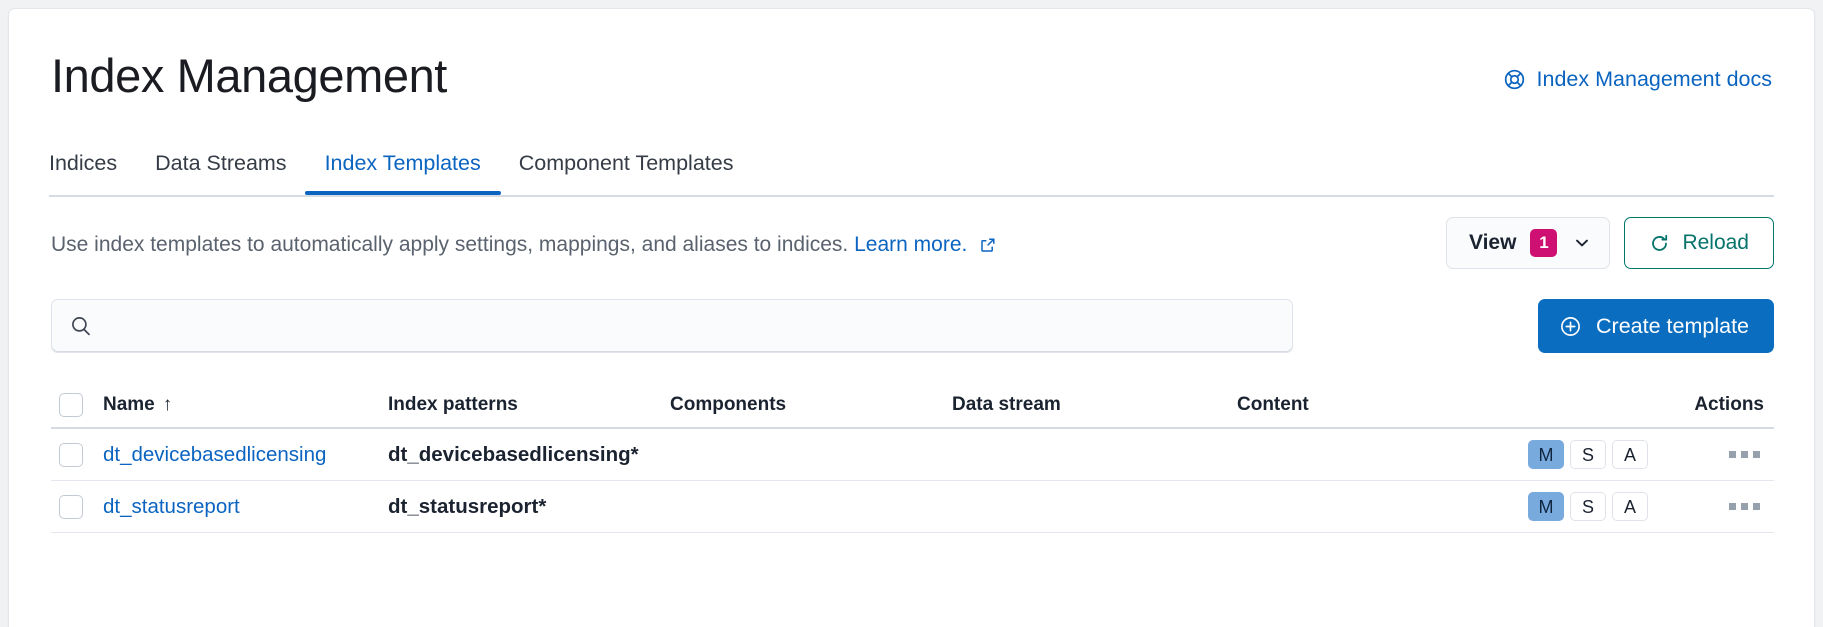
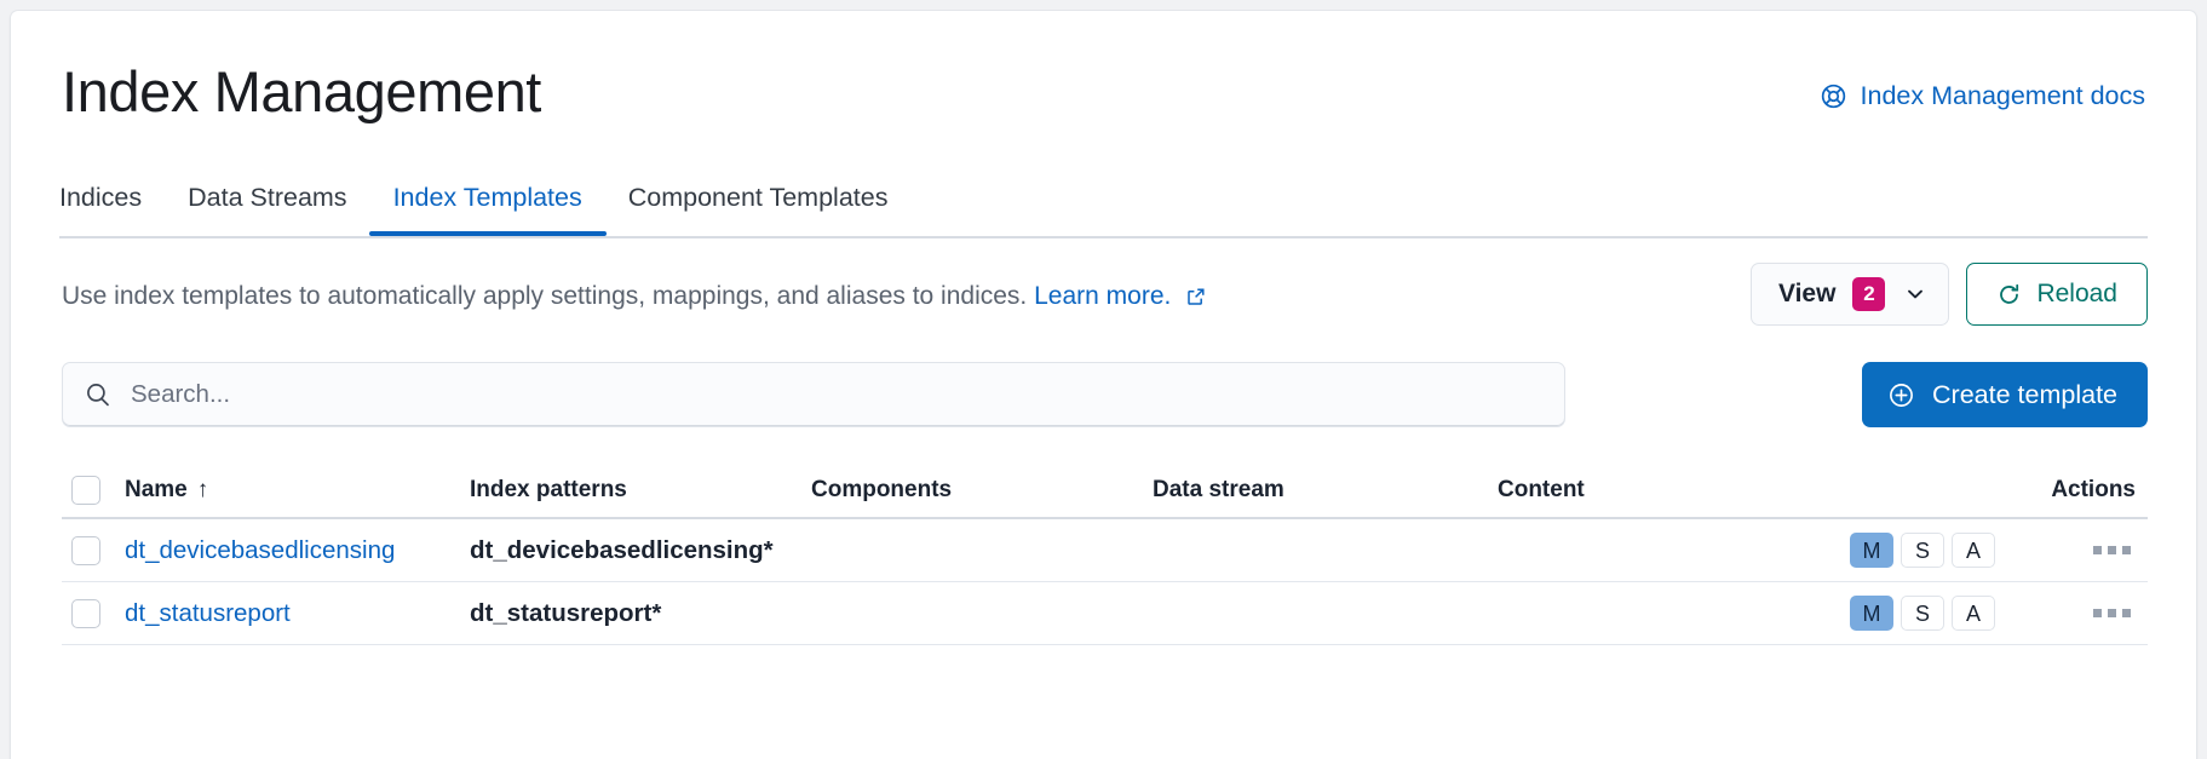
  Index Management
  Index Management docs
  Indices
  Data Streams
  Index Templates
  Component Templates
  Use index templates to automatically apply settings, mappings, and aliases to indices. Learn more.
  View
- 1
+ 2
  Reload
+ Search...
  Create template
  Name ↑
  Index patterns
  Components
  Data stream
  Content
  Actions
  dt_devicebasedlicensing
  dt_devicebasedlicensing*
  M
  S
  A
  dt_statusreport
  dt_statusreport*
  M
  S
  A
